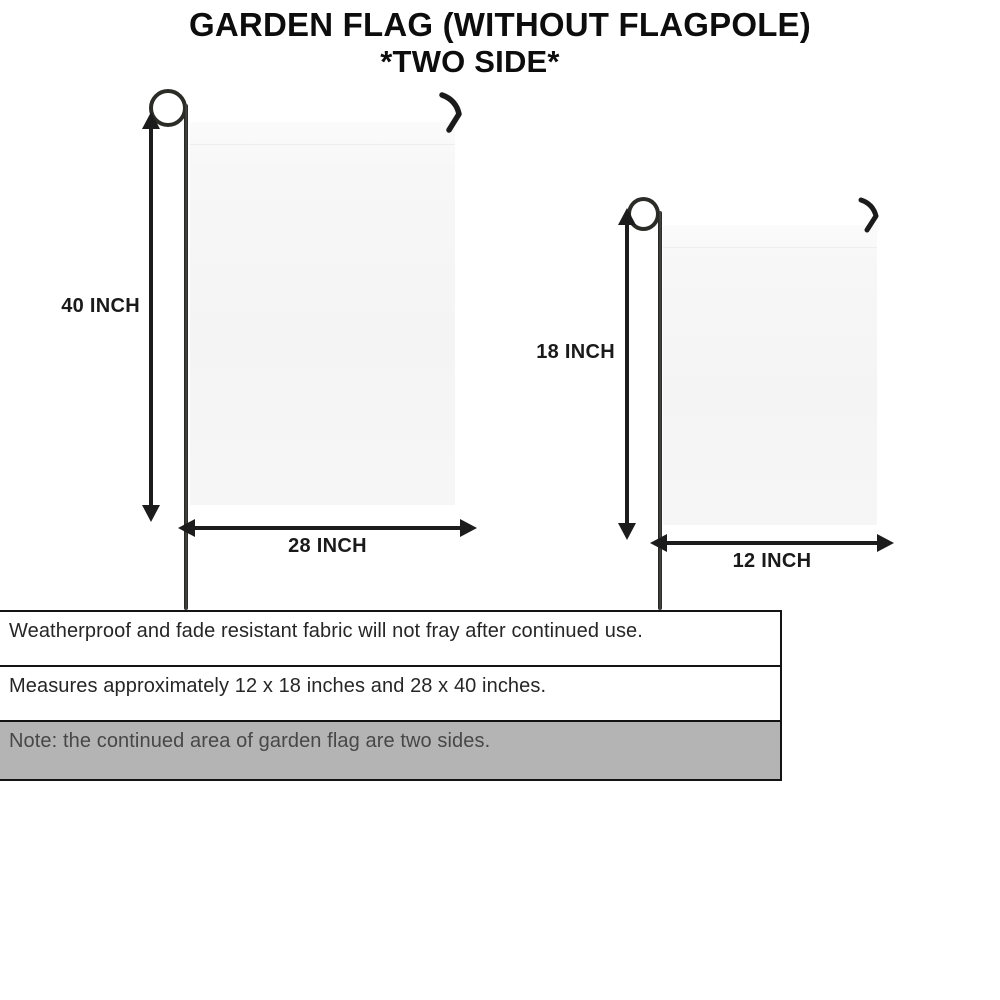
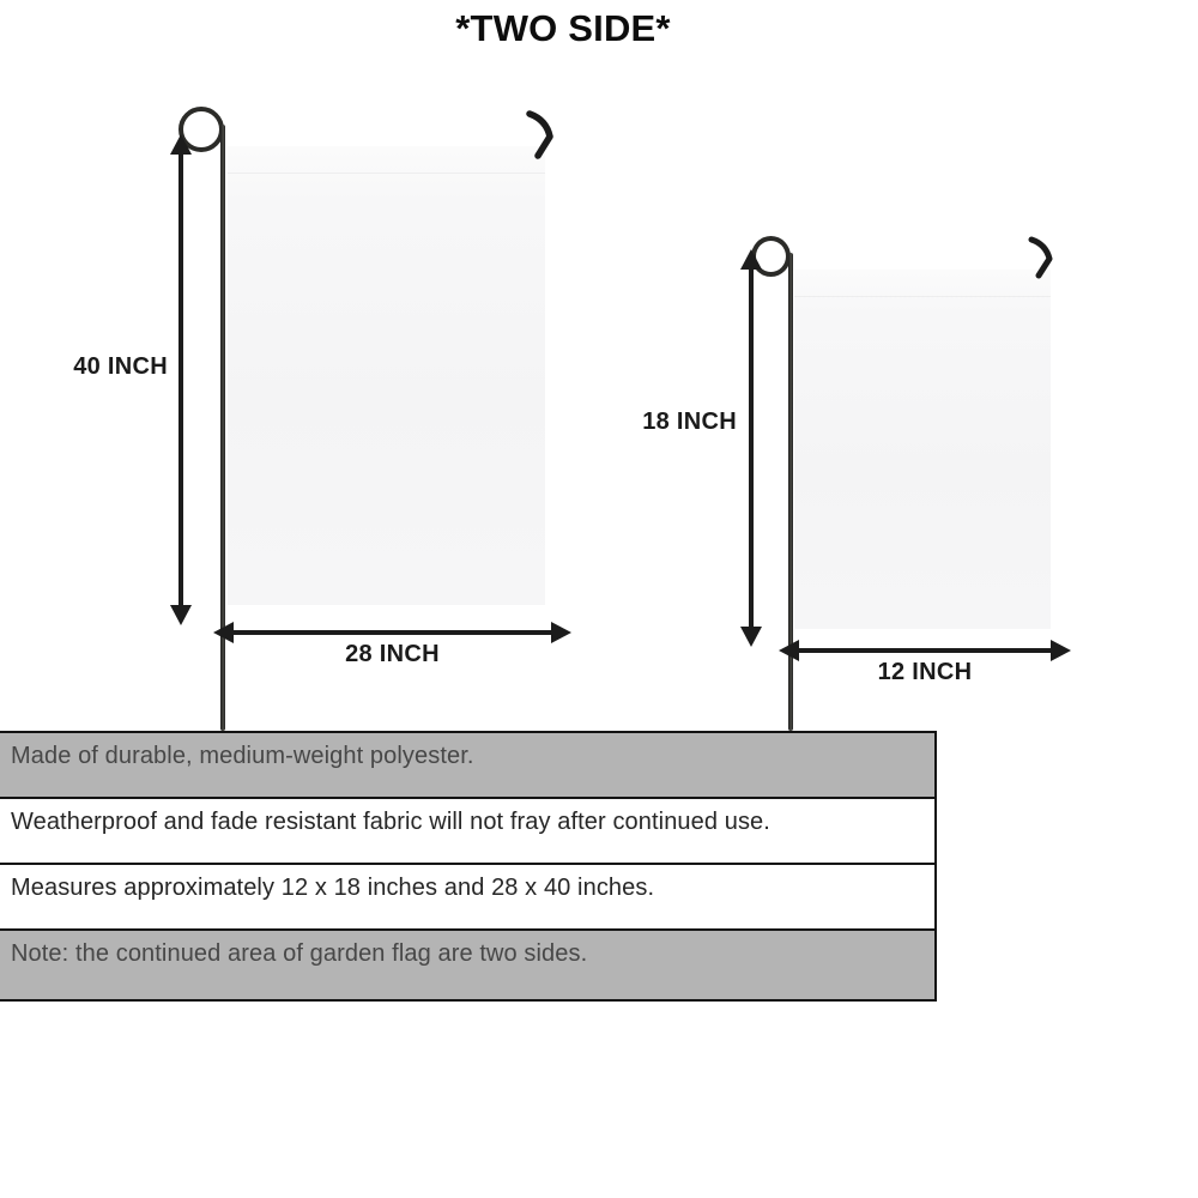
- GARDEN FLAG (WITHOUT FLAGPOLE)
  *TWO SIDE*
  40 INCH
  28 INCH
  18 INCH
  12 INCH
+ Made of durable, medium-weight polyester.
  Weatherproof and fade resistant fabric will not fray after continued use.
  Measures approximately 12 x 18 inches and 28 x 40 inches.
  Note: the continued area of garden flag are two sides.
